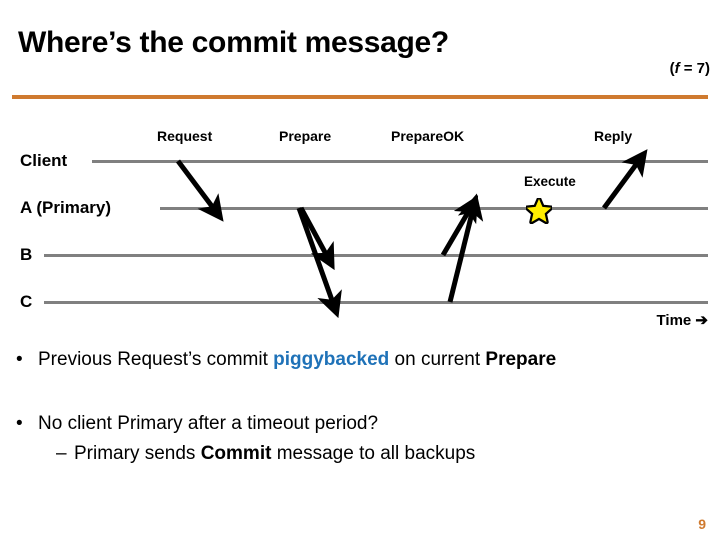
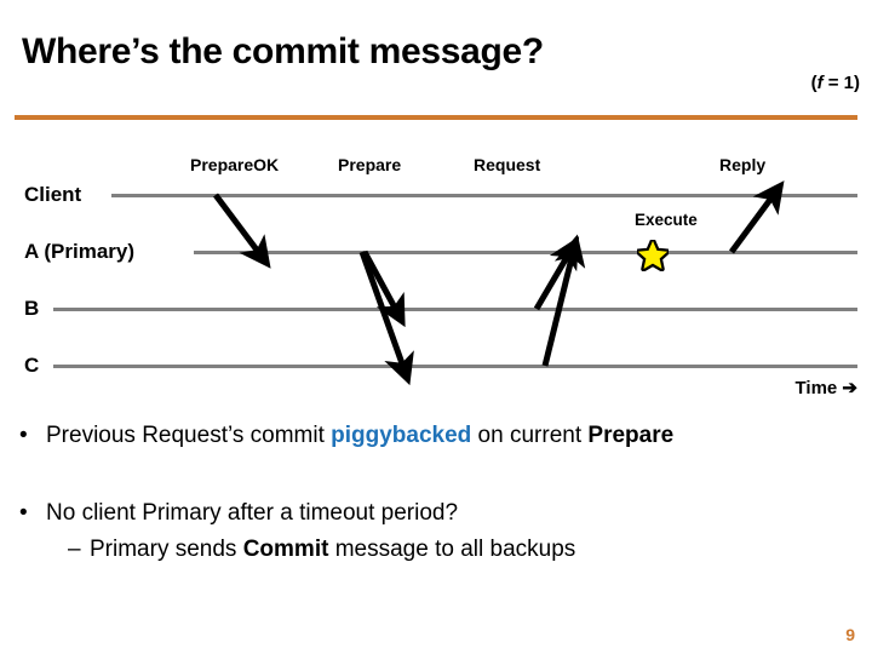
  Where’s the commit message?
- (f = 7)
+ (f = 1)
  Client
  A (Primary)
  B
  C
- Request
+ PrepareOK
  Prepare
- PrepareOK
+ Request
  Reply
  Execute
  Time ➔
  • Previous Request’s commit piggybacked on current Prepare
  • No client Primary after a timeout period?
  – Primary sends Commit message to all backups
  9
